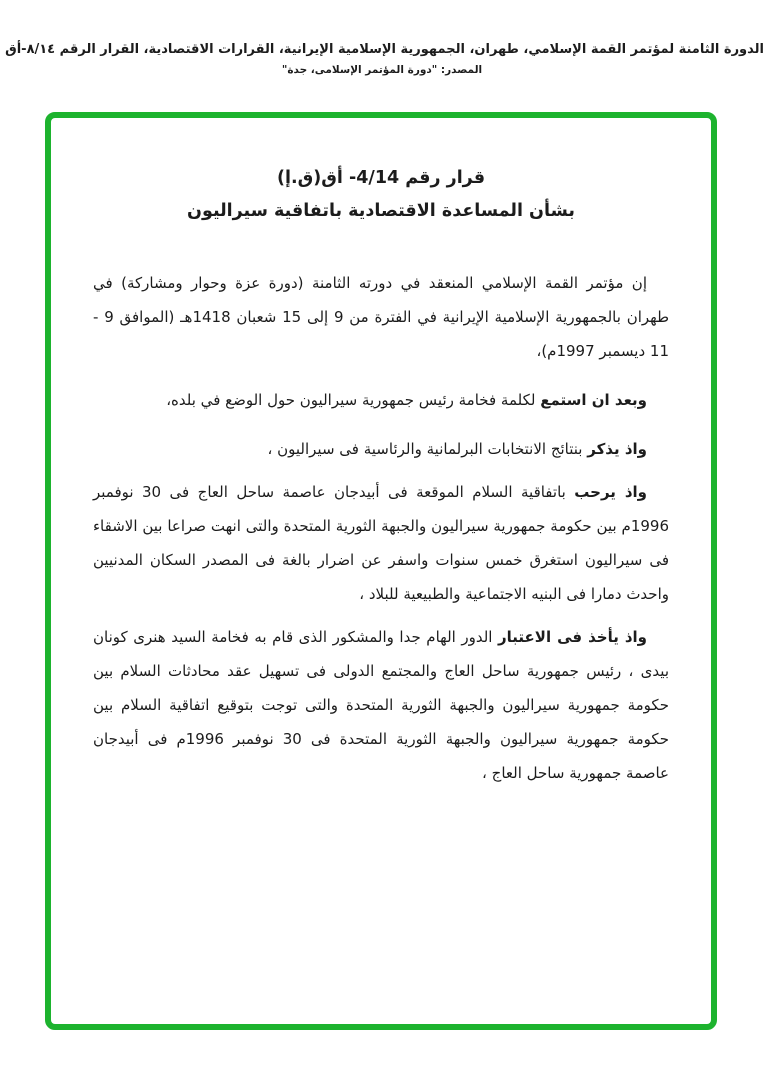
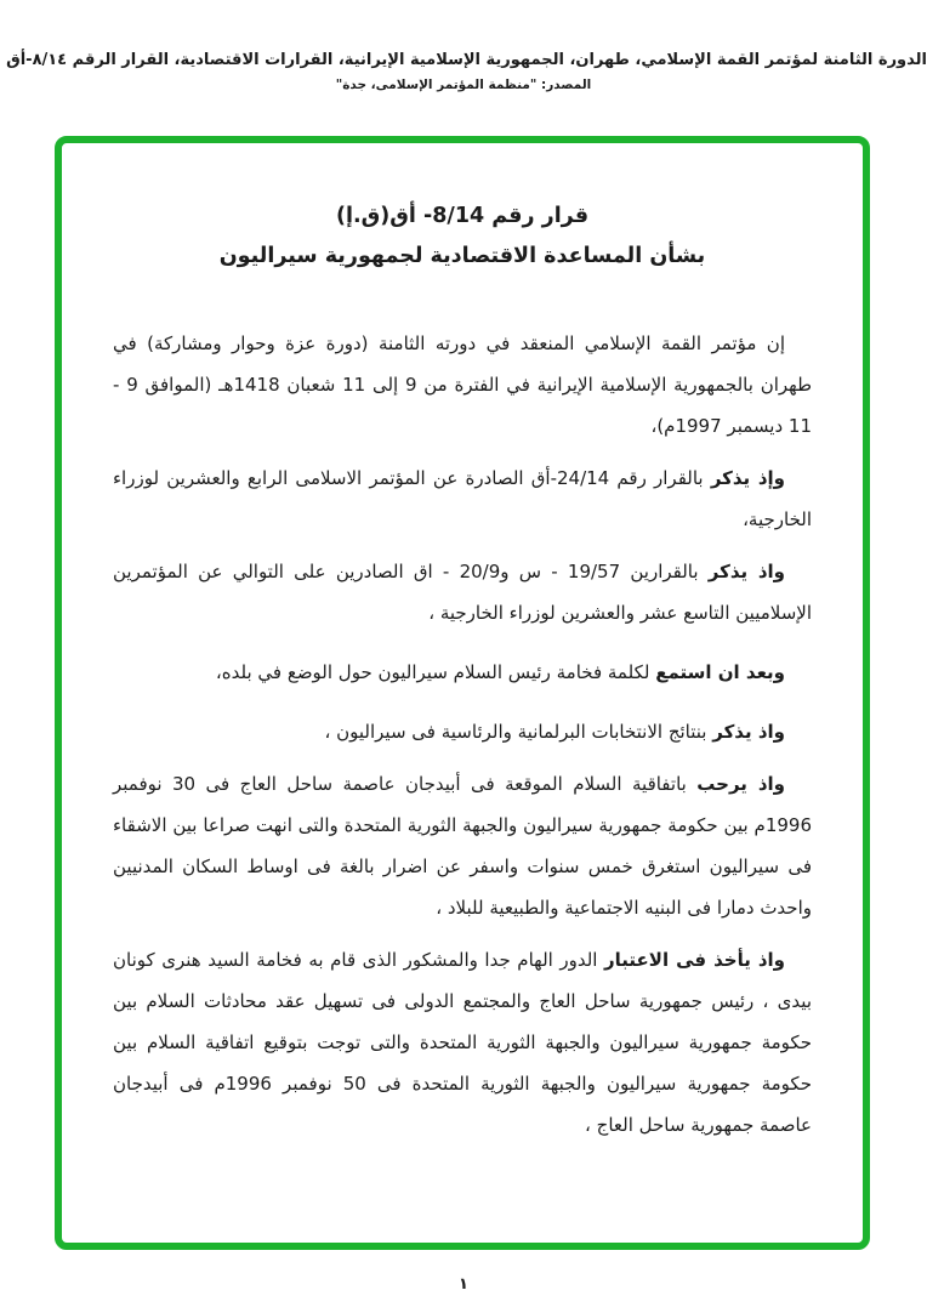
  الدورة الثامنة لمؤتمر القمة الإسلامي، طهران، الجمهورية الإسلامية الإيرانية، القرارات الاقتصادية، القرار الرقم ٨/١٤-أق
- المصدر: "دورة المؤتمر الإسلامى، جدة"
+ المصدر: "منظمة المؤتمر الإسلامى، جدة"
- قرار رقم 4/14- أق(ق.إ)
+ قرار رقم 8/14- أق(ق.إ)
- بشأن المساعدة الاقتصادية باتفاقية سيراليون
+ بشأن المساعدة الاقتصادية لجمهورية سيراليون
- إن مؤتمر القمة الإسلامي المنعقد في دورته الثامنة (دورة عزة وحوار ومشاركة) في طهران بالجمهورية الإسلامية الإيرانية في الفترة من 9 إلى 15 شعبان 1418هـ (الموافق 9 - 11 ديسمبر 1997م)،
+ إن مؤتمر القمة الإسلامي المنعقد في دورته الثامنة (دورة عزة وحوار ومشاركة) في طهران بالجمهورية الإسلامية الإيرانية في الفترة من 9 إلى 11 شعبان 1418هـ (الموافق 9 - 11 ديسمبر 1997م)،
+ وإذ يذكر بالقرار رقم 24/14-أق الصادرة عن المؤتمر الاسلامى الرابع والعشرين لوزراء الخارجية،
+ واذ يذكر بالقرارين 19/57 - س و20/9 - اق الصادرين على التوالي عن المؤتمرين الإسلاميين التاسع عشر والعشرين لوزراء الخارجية ،
- وبعد ان استمع لكلمة فخامة رئيس جمهورية سيراليون حول الوضع في بلده،
+ وبعد ان استمع لكلمة فخامة رئيس السلام سيراليون حول الوضع في بلده،
  واذ يذكر بنتائج الانتخابات البرلمانية والرئاسية فى سيراليون ،
- واذ يرحب باتفاقية السلام الموقعة فى أبيدجان عاصمة ساحل العاج فى 30 نوفمبر 1996م بين حكومة جمهورية سيراليون والجبهة الثورية المتحدة والتى انهت صراعا بين الاشقاء فى سيراليون استغرق خمس سنوات واسفر عن اضرار بالغة فى المصدر السكان المدنيين واحدث دمارا فى البنيه الاجتماعية والطبيعية للبلاد ،
+ واذ يرحب باتفاقية السلام الموقعة فى أبيدجان عاصمة ساحل العاج فى 30 نوفمبر 1996م بين حكومة جمهورية سيراليون والجبهة الثورية المتحدة والتى انهت صراعا بين الاشقاء فى سيراليون استغرق خمس سنوات واسفر عن اضرار بالغة فى اوساط السكان المدنيين واحدث دمارا فى البنيه الاجتماعية والطبيعية للبلاد ،
- واذ يأخذ فى الاعتبار الدور الهام جدا والمشكور الذى قام به فخامة السيد هنرى كونان بيدى ، رئيس جمهورية ساحل العاج والمجتمع الدولى فى تسهيل عقد محادثات السلام بين حكومة جمهورية سيراليون والجبهة الثورية المتحدة والتى توجت بتوقيع اتفاقية السلام بين حكومة جمهورية سيراليون والجبهة الثورية المتحدة فى 30 نوفمبر 1996م فى أبيدجان عاصمة جمهورية ساحل العاج ،
+ واذ يأخذ فى الاعتبار الدور الهام جدا والمشكور الذى قام به فخامة السيد هنرى كونان بيدى ، رئيس جمهورية ساحل العاج والمجتمع الدولى فى تسهيل عقد محادثات السلام بين حكومة جمهورية سيراليون والجبهة الثورية المتحدة والتى توجت بتوقيع اتفاقية السلام بين حكومة جمهورية سيراليون والجبهة الثورية المتحدة فى 50 نوفمبر 1996م فى أبيدجان عاصمة جمهورية ساحل العاج ،
+ ١
